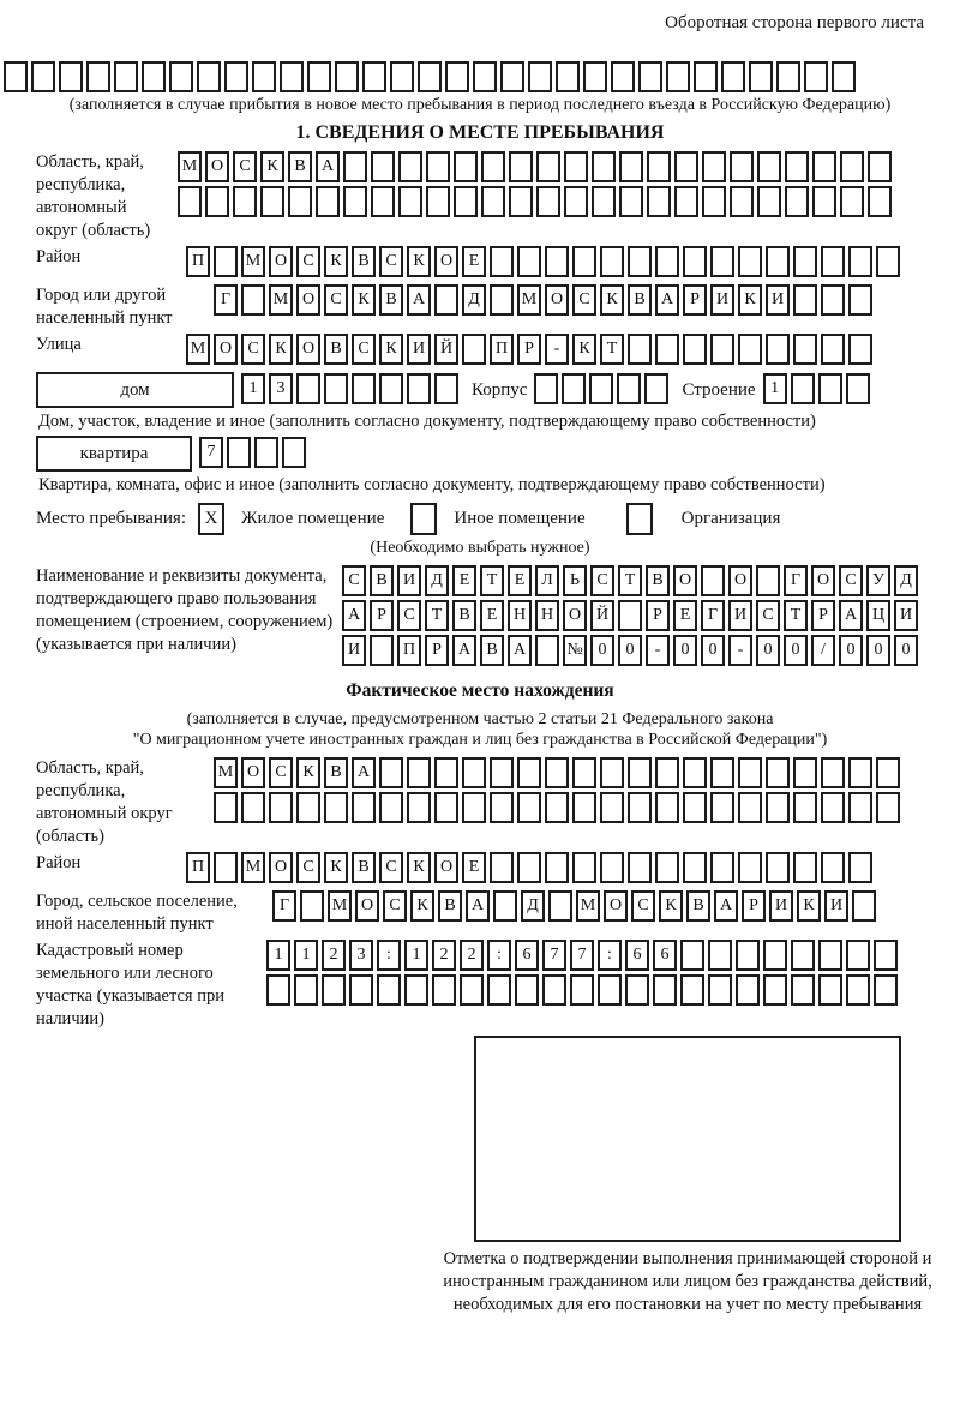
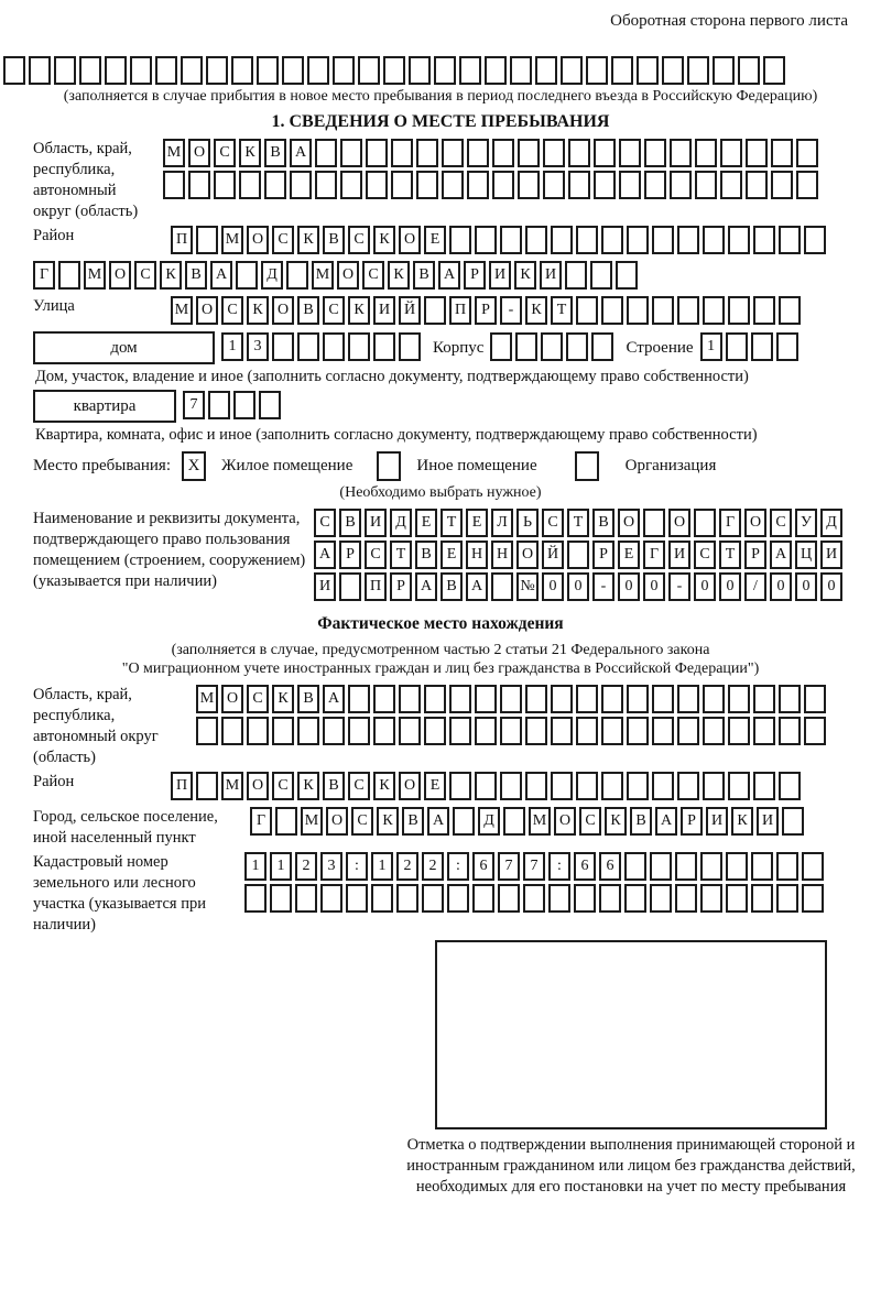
  Оборотная сторона первого листа
  (заполняется в случае прибытия в новое место пребывания в период последнего въезда в Российскую Федерацию)
  1. СВЕДЕНИЯ О МЕСТЕ ПРЕБЫВАНИЯ
  Область, край, республика, автономный округ (область)
  М О С К В А
  Район
  П М О С К В С К О Е
- Город или другой населенный пункт
  Г М О С К В А Д М О С К В А Р И К И
  Улица
  М О С К О В С К И Й П Р - К Т
  дом
  1 3
  Корпус
  Строение
  1
  Дом, участок, владение и иное (заполнить согласно документу, подтверждающему право собственности)
  квартира
  7
  Квартира, комната, офис и иное (заполнить согласно документу, подтверждающему право собственности)
  Место пребывания:
  X
  Жилое помещение
  Иное помещение
  Организация
  (Необходимо выбрать нужное)
  Наименование и реквизиты документа, подтверждающего право пользования помещением (строением, сооружением) (указывается при наличии)
  С В И Д Е Т Е Л Ь С Т В О О Г О С У Д
  А Р С Т В Е Н Н О Й Р Е Г И С Т Р А Ц И
  И П Р А В А № 0 0 - 0 0 - 0 0 / 0 0 0
  Фактическое место нахождения
  (заполняется в случае, предусмотренном частью 2 статьи 21 Федерального закона
  "О миграционном учете иностранных граждан и лиц без гражданства в Российской Федерации")
  Область, край, республика, автономный округ (область)
  М О С К В А
  Район
  П М О С К В С К О Е
  Город, сельское поселение, иной населенный пункт
  Г М О С К В А Д М О С К В А Р И К И
  Кадастровый номер земельного или лесного участка (указывается при наличии)
  1 1 2 3 : 1 2 2 : 6 7 7 : 6 6
  Отметка о подтверждении выполнения принимающей стороной и иностранным гражданином или лицом без гражданства действий, необходимых для его постановки на учет по месту пребывания
